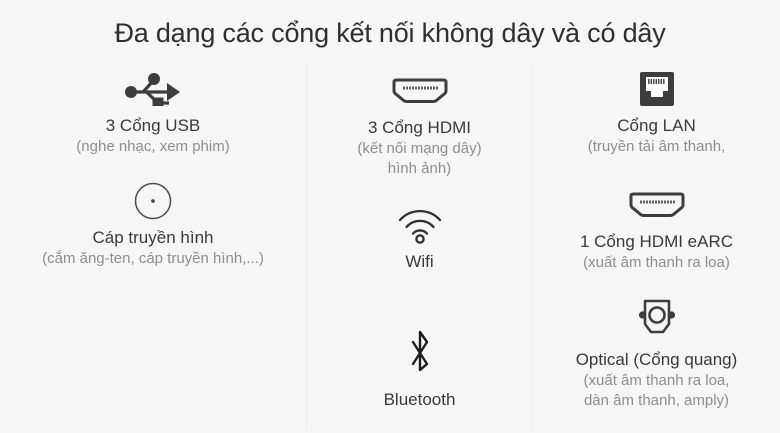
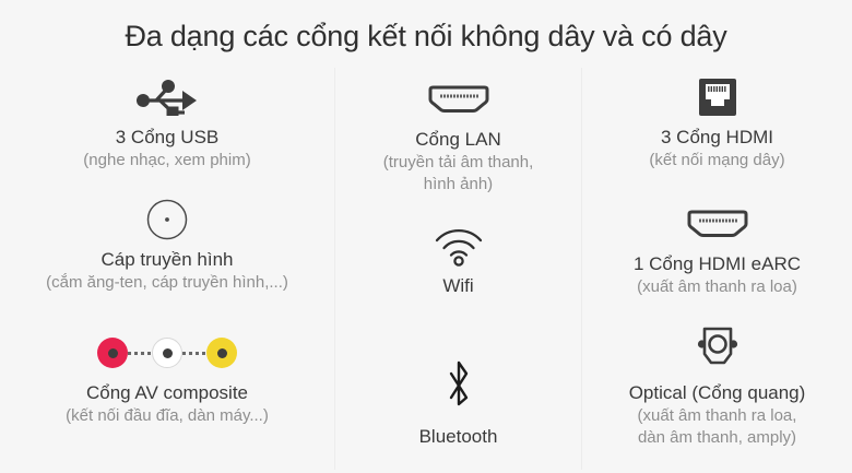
  Đa dạng các cổng kết nối không dây và có dây
  3 Cổng USB
  (nghe nhạc, xem phim)
  Cáp truyền hình
  (cắm ăng-ten, cáp truyền hình,...)
+ Cổng AV composite
+ (kết nối đầu đĩa, dàn máy...)
- 3 Cổng HDMI
+ Cổng LAN
- (kết nối mạng dây)
+ (truyền tải âm thanh,
  hình ảnh)
  Wifi
  Bluetooth
- Cổng LAN
+ 3 Cổng HDMI
- (truyền tải âm thanh,
+ (kết nối mạng dây)
  1 Cổng HDMI eARC
  (xuất âm thanh ra loa)
  Optical (Cổng quang)
  (xuất âm thanh ra loa,
  dàn âm thanh, amply)
